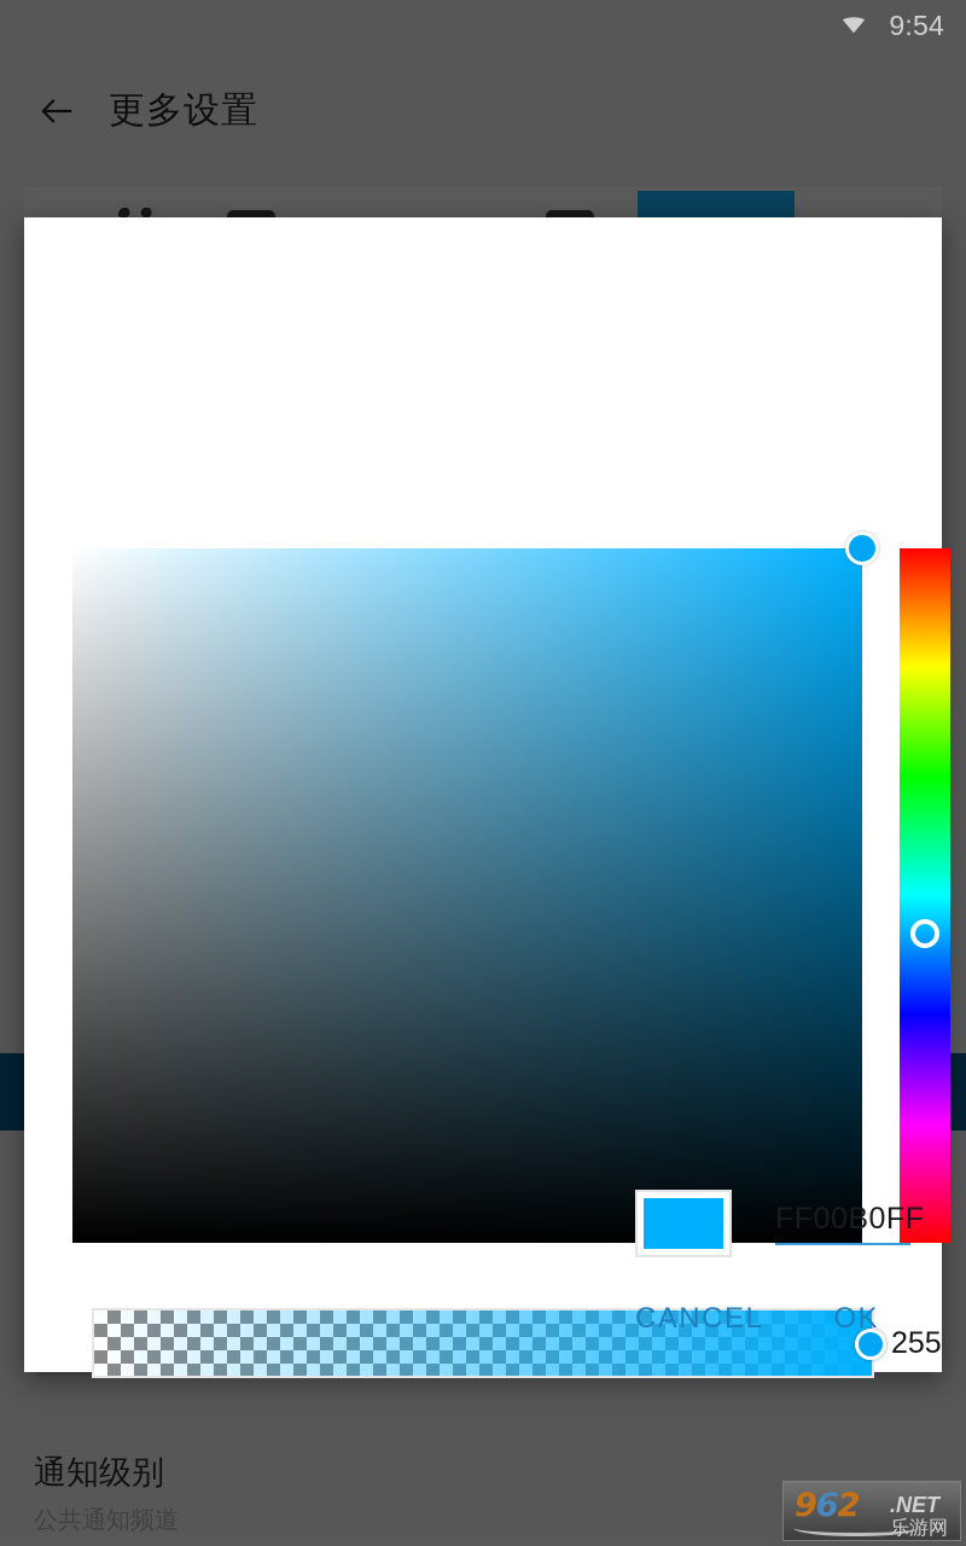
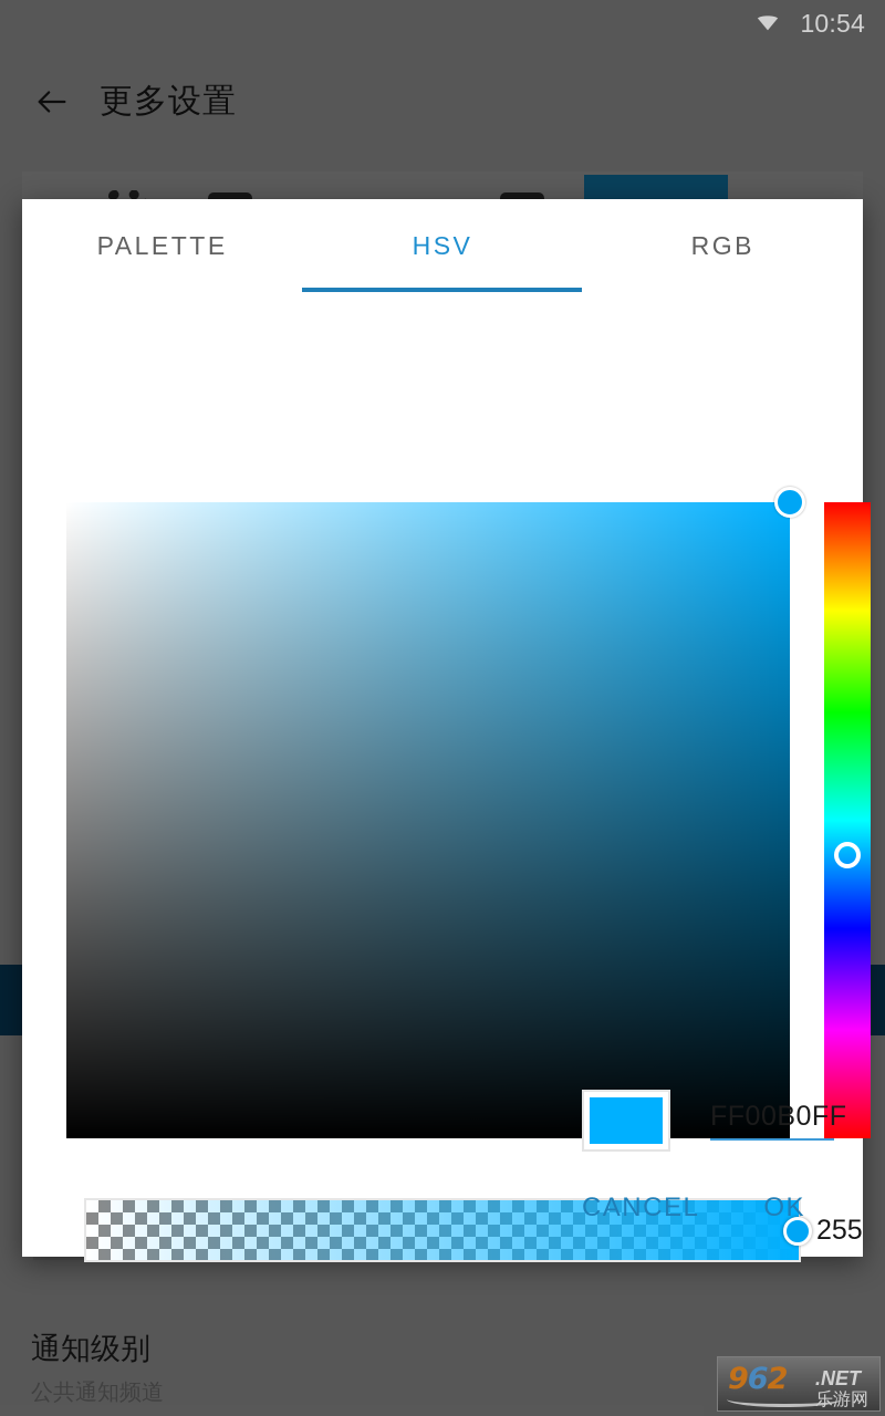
- 9:54
+ 10:54
  更多设置
  通知级别
  公共通知频道
  962
  .NET
  乐游网
+ PALETTE
+ HSV
+ RGB
  255
  FF00B0FF
  CANCEL
  OK
